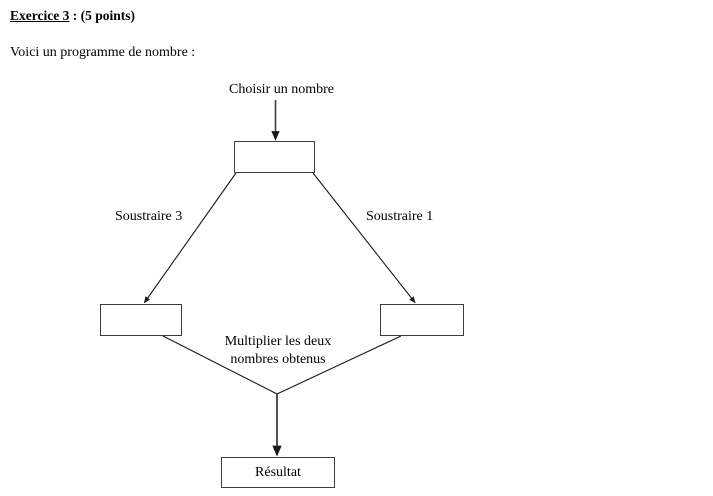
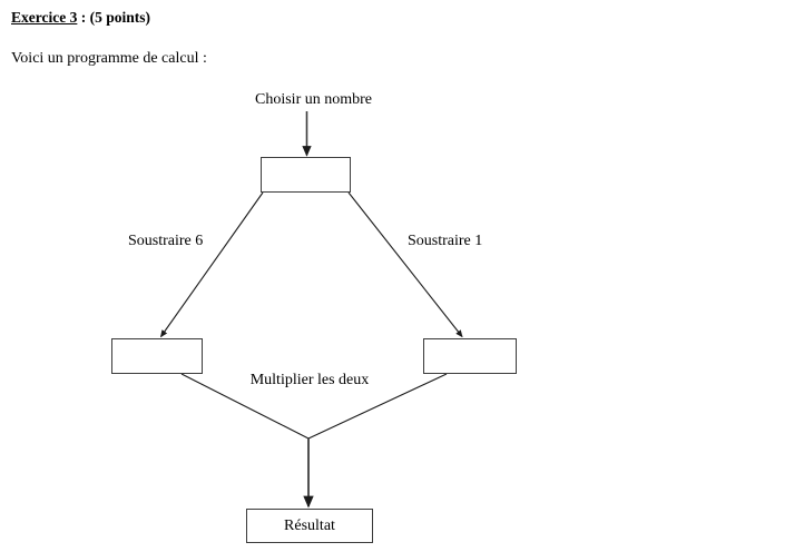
  Exercice 3 : (5 points)
- Voici un programme de nombre :
+ Voici un programme de calcul :
  Choisir un nombre
- Soustraire 3
+ Soustraire 6
  Soustraire 1
  Multiplier les deux
- nombres obtenus
  Résultat
